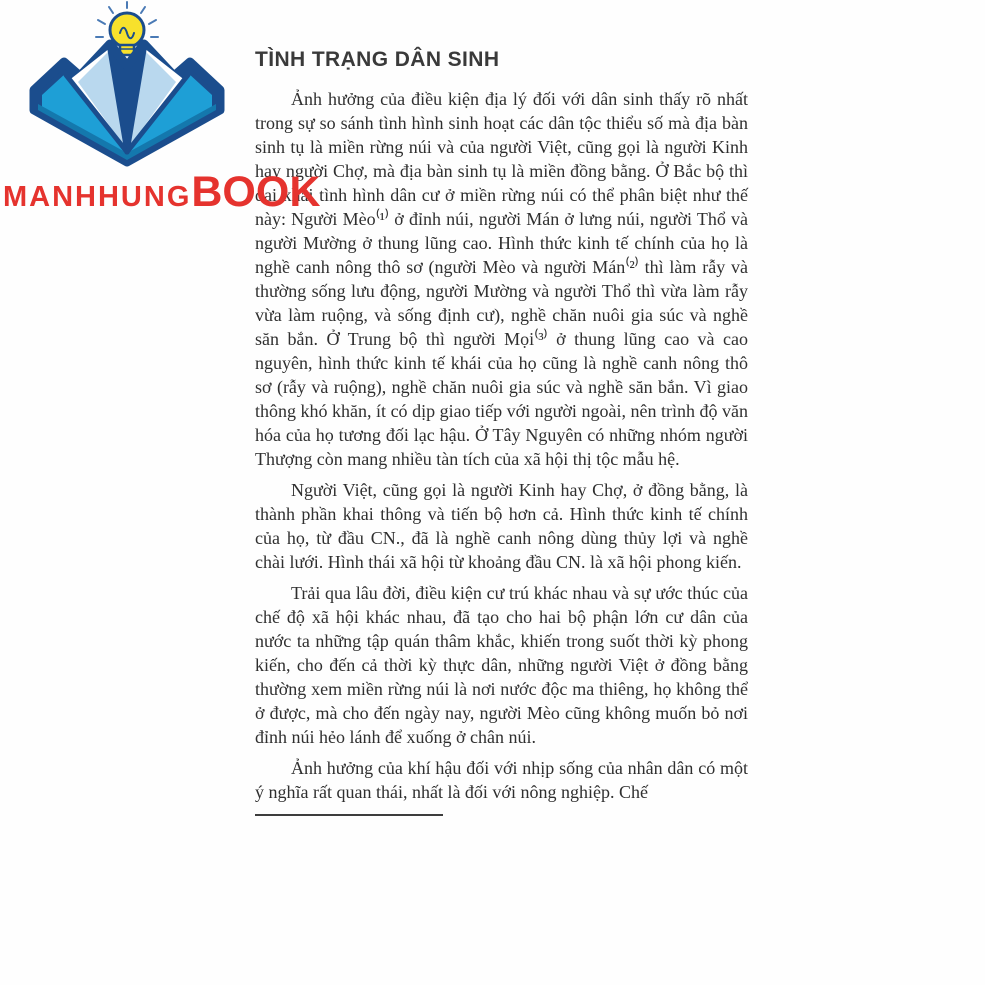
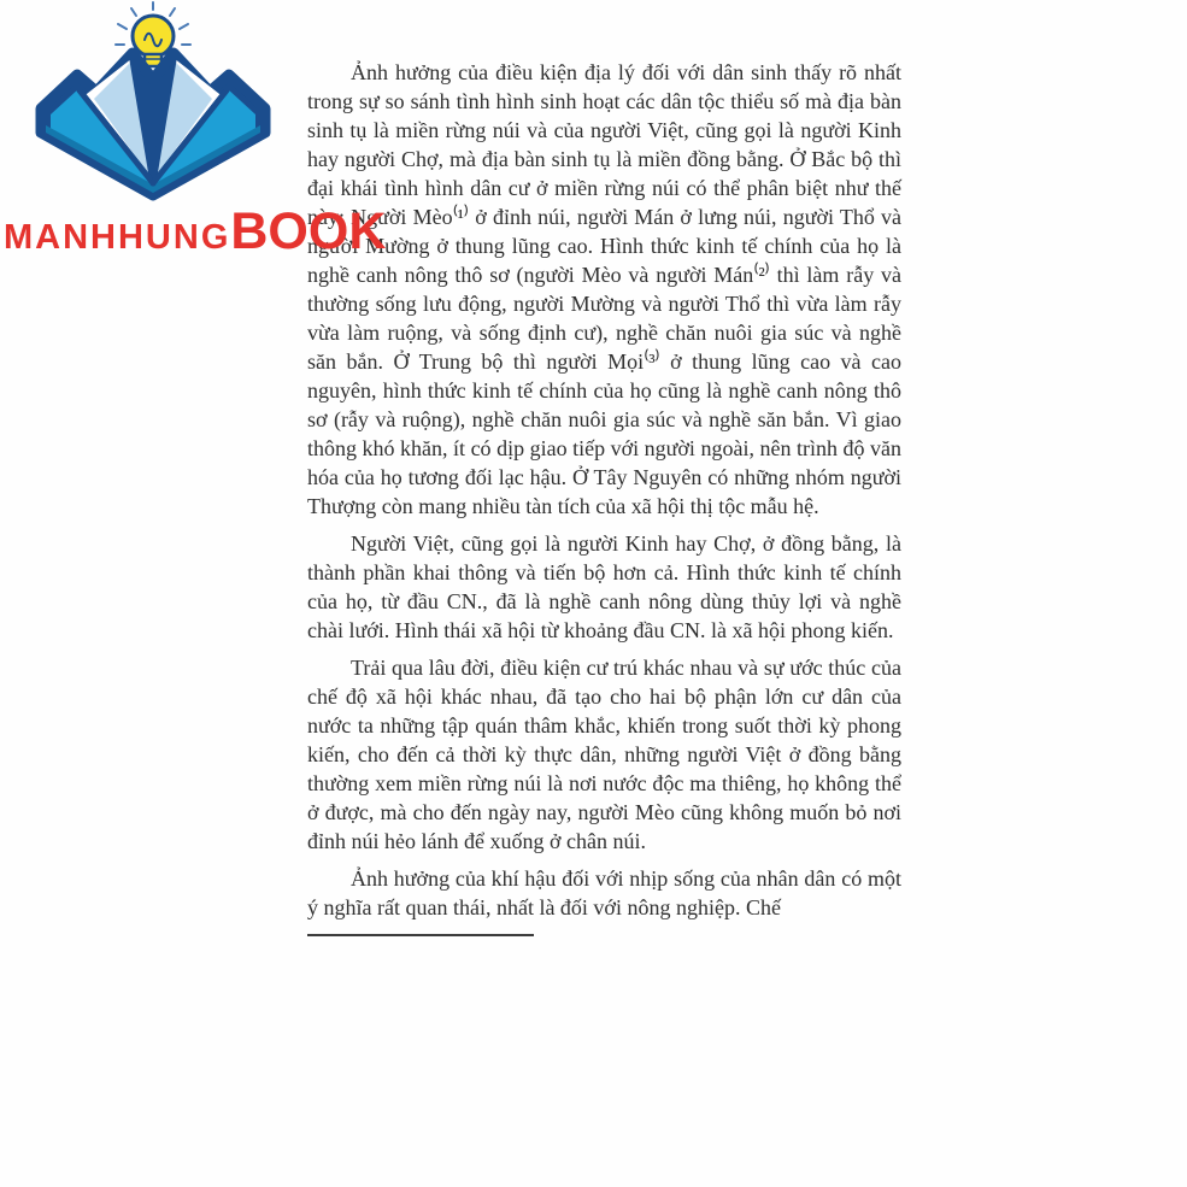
  MANHHUNG
  BOOK
- TÌNH TRẠNG DÂN SINH
- Ảnh hưởng của điều kiện địa lý đối với dân sinh thấy rõ nhất trong sự so sánh tình hình sinh hoạt các dân tộc thiểu số mà địa bàn sinh tụ là miền rừng núi và của người Việt, cũng gọi là người Kinh hay người Chợ, mà địa bàn sinh tụ là miền đồng bằng. Ở Bắc bộ thì đại khái tình hình dân cư ở miền rừng núi có thể phân biệt như thế này: Người Mèo⁽¹⁾ ở đỉnh núi, người Mán ở lưng núi, người Thổ và người Mường ở thung lũng cao. Hình thức kinh tế chính của họ là nghề canh nông thô sơ (người Mèo và người Mán⁽²⁾ thì làm rẫy và thường sống lưu động, người Mường và người Thổ thì vừa làm rẫy vừa làm ruộng, và sống định cư), nghề chăn nuôi gia súc và nghề săn bắn. Ở Trung bộ thì người Mọi⁽³⁾ ở thung lũng cao và cao nguyên, hình thức kinh tế khái của họ cũng là nghề canh nông thô sơ (rẫy và ruộng), nghề chăn nuôi gia súc và nghề săn bắn. Vì giao thông khó khăn, ít có dịp giao tiếp với người ngoài, nên trình độ văn hóa của họ tương đối lạc hậu. Ở Tây Nguyên có những nhóm người Thượng còn mang nhiều tàn tích của xã hội thị tộc mẫu hệ.
+ Ảnh hưởng của điều kiện địa lý đối với dân sinh thấy rõ nhất trong sự so sánh tình hình sinh hoạt các dân tộc thiểu số mà địa bàn sinh tụ là miền rừng núi và của người Việt, cũng gọi là người Kinh hay người Chợ, mà địa bàn sinh tụ là miền đồng bằng. Ở Bắc bộ thì đại khái tình hình dân cư ở miền rừng núi có thể phân biệt như thế này: Người Mèo⁽¹⁾ ở đỉnh núi, người Mán ở lưng núi, người Thổ và người Mường ở thung lũng cao. Hình thức kinh tế chính của họ là nghề canh nông thô sơ (người Mèo và người Mán⁽²⁾ thì làm rẫy và thường sống lưu động, người Mường và người Thổ thì vừa làm rẫy vừa làm ruộng, và sống định cư), nghề chăn nuôi gia súc và nghề săn bắn. Ở Trung bộ thì người Mọi⁽³⁾ ở thung lũng cao và cao nguyên, hình thức kinh tế chính của họ cũng là nghề canh nông thô sơ (rẫy và ruộng), nghề chăn nuôi gia súc và nghề săn bắn. Vì giao thông khó khăn, ít có dịp giao tiếp với người ngoài, nên trình độ văn hóa của họ tương đối lạc hậu. Ở Tây Nguyên có những nhóm người Thượng còn mang nhiều tàn tích của xã hội thị tộc mẫu hệ.
  Người Việt, cũng gọi là người Kinh hay Chợ, ở đồng bằng, là thành phần khai thông và tiến bộ hơn cả. Hình thức kinh tế chính của họ, từ đầu CN., đã là nghề canh nông dùng thủy lợi và nghề chài lưới. Hình thái xã hội từ khoảng đầu CN. là xã hội phong kiến.
  Trải qua lâu đời, điều kiện cư trú khác nhau và sự ước thúc của chế độ xã hội khác nhau, đã tạo cho hai bộ phận lớn cư dân của nước ta những tập quán thâm khắc, khiến trong suốt thời kỳ phong kiến, cho đến cả thời kỳ thực dân, những người Việt ở đồng bằng thường xem miền rừng núi là nơi nước độc ma thiêng, họ không thể ở được, mà cho đến ngày nay, người Mèo cũng không muốn bỏ nơi đỉnh núi hẻo lánh để xuống ở chân núi.
  Ảnh hưởng của khí hậu đối với nhịp sống của nhân dân có một ý nghĩa rất quan thái, nhất là đối với nông nghiệp. Chế
